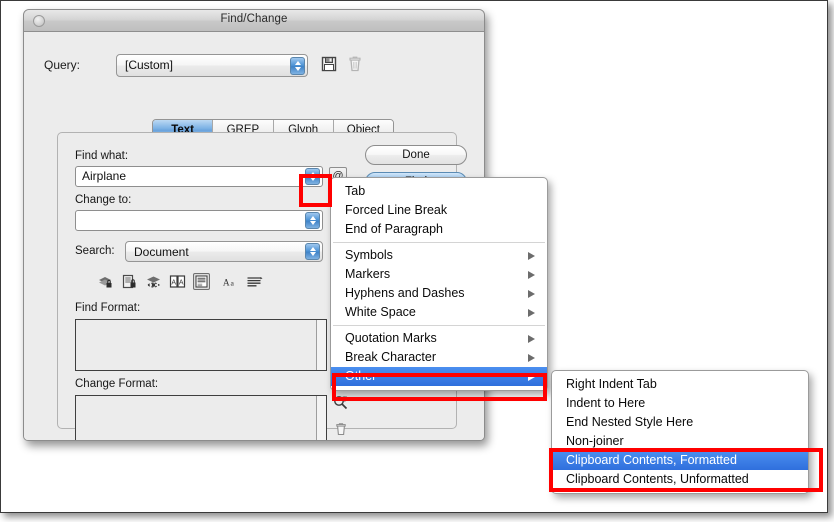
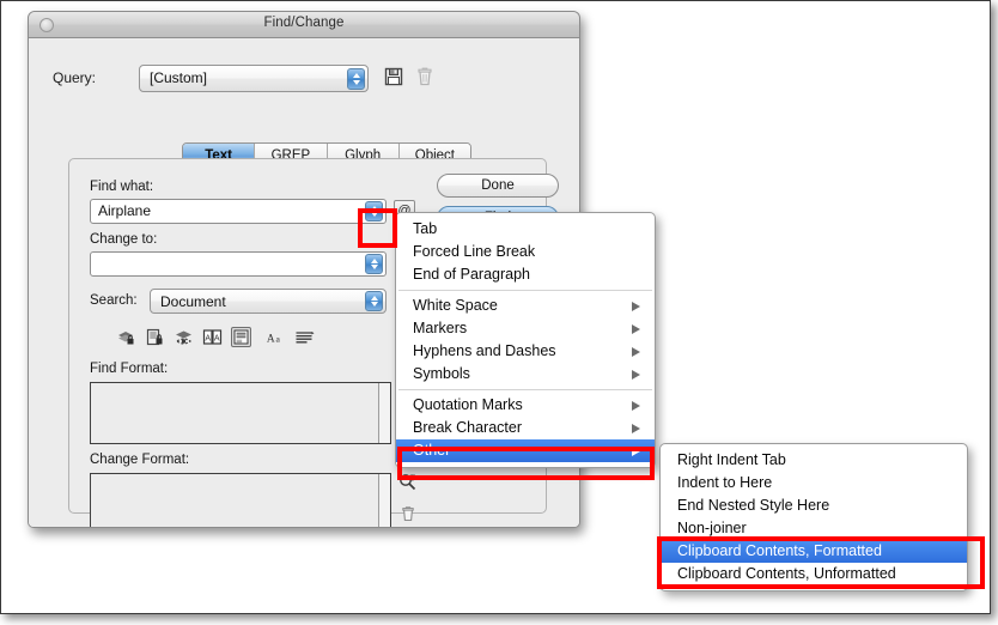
  Find/Change
  Query:
  [Custom]
  Text
  GREP
  Glyph
  Object
  Find what:
  Airplane
  @
  Change to:
  Search:
  Document
  A
  a
  Find Format:
  Change Format:
  T
  Done
  Tab
  Forced Line Break
  End of Paragraph
- Symbols
+ White Space
  Markers
  Hyphens and Dashes
- White Space
+ Symbols
  Quotation Marks
  Break Character
  Other
  Right Indent Tab
  Indent to Here
  End Nested Style Here
  Non-joiner
  Clipboard Contents, Formatted
  Clipboard Contents, Unformatted
